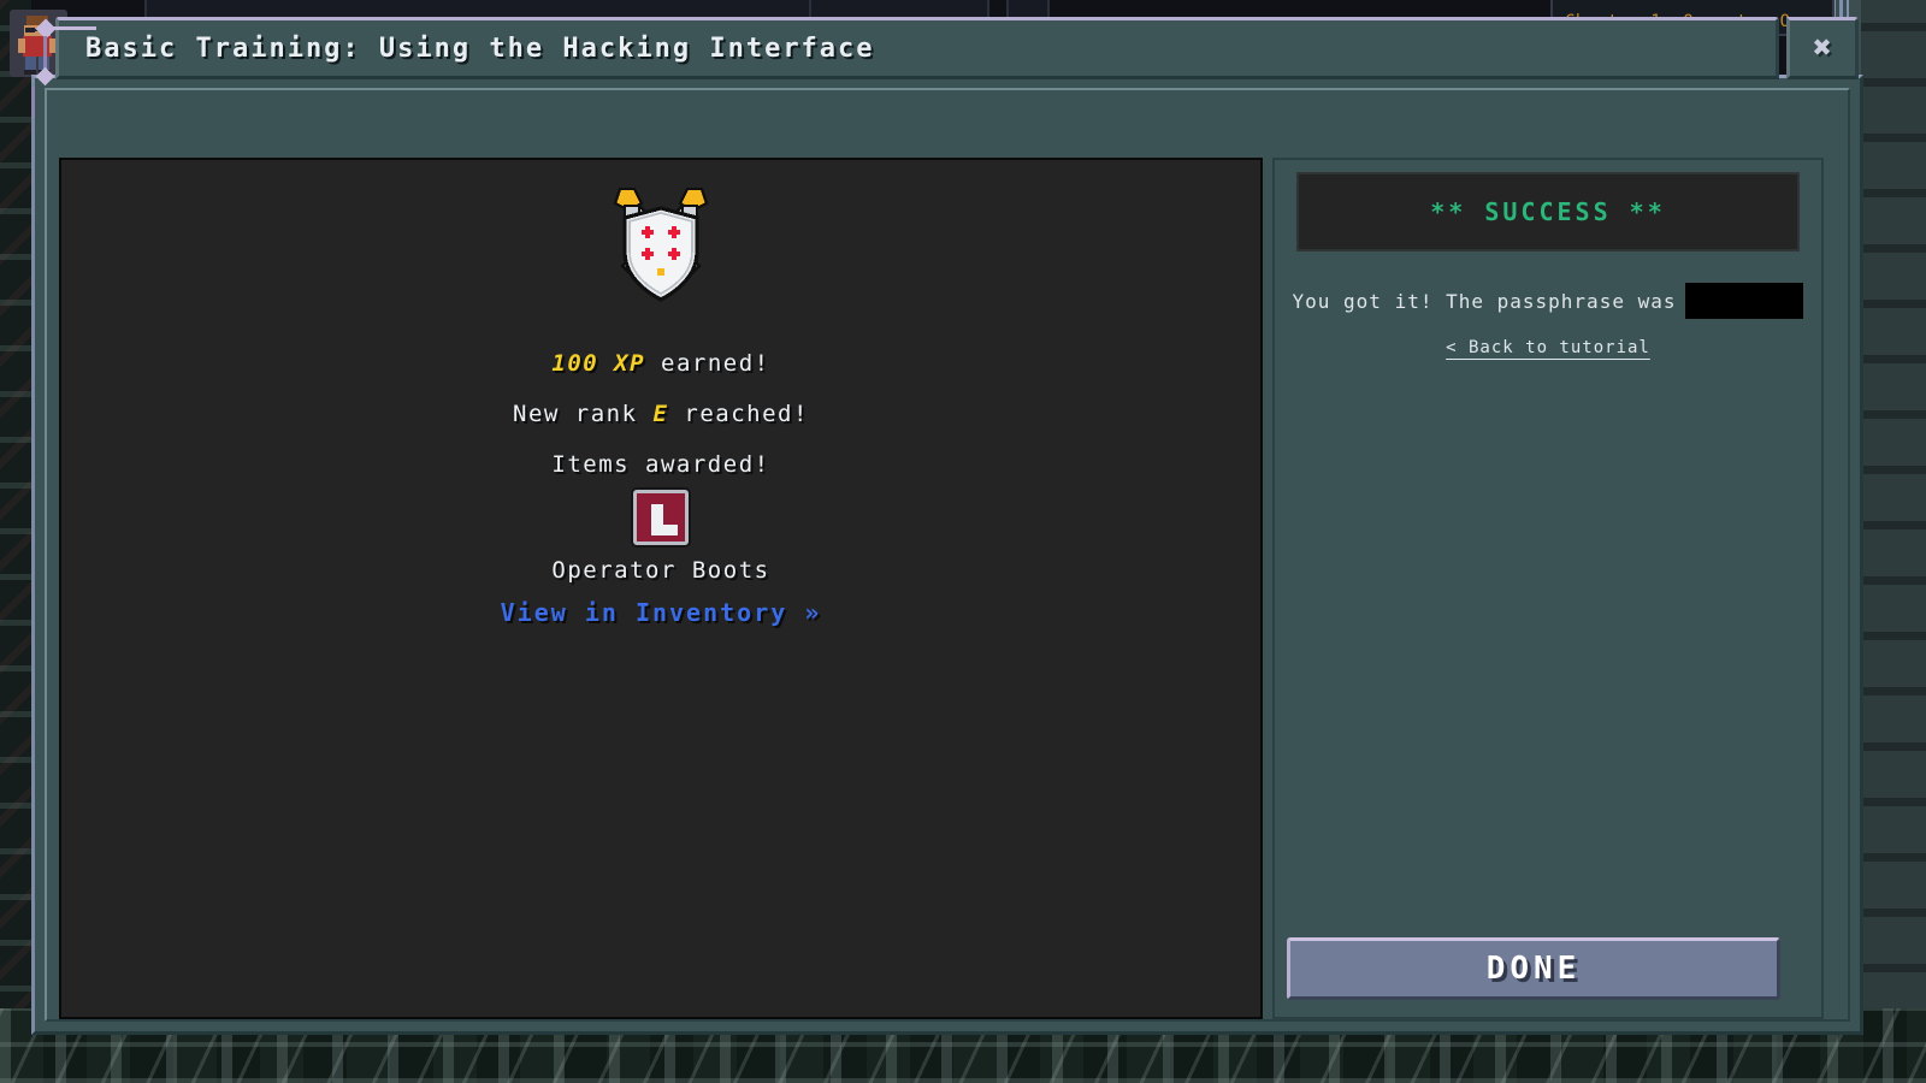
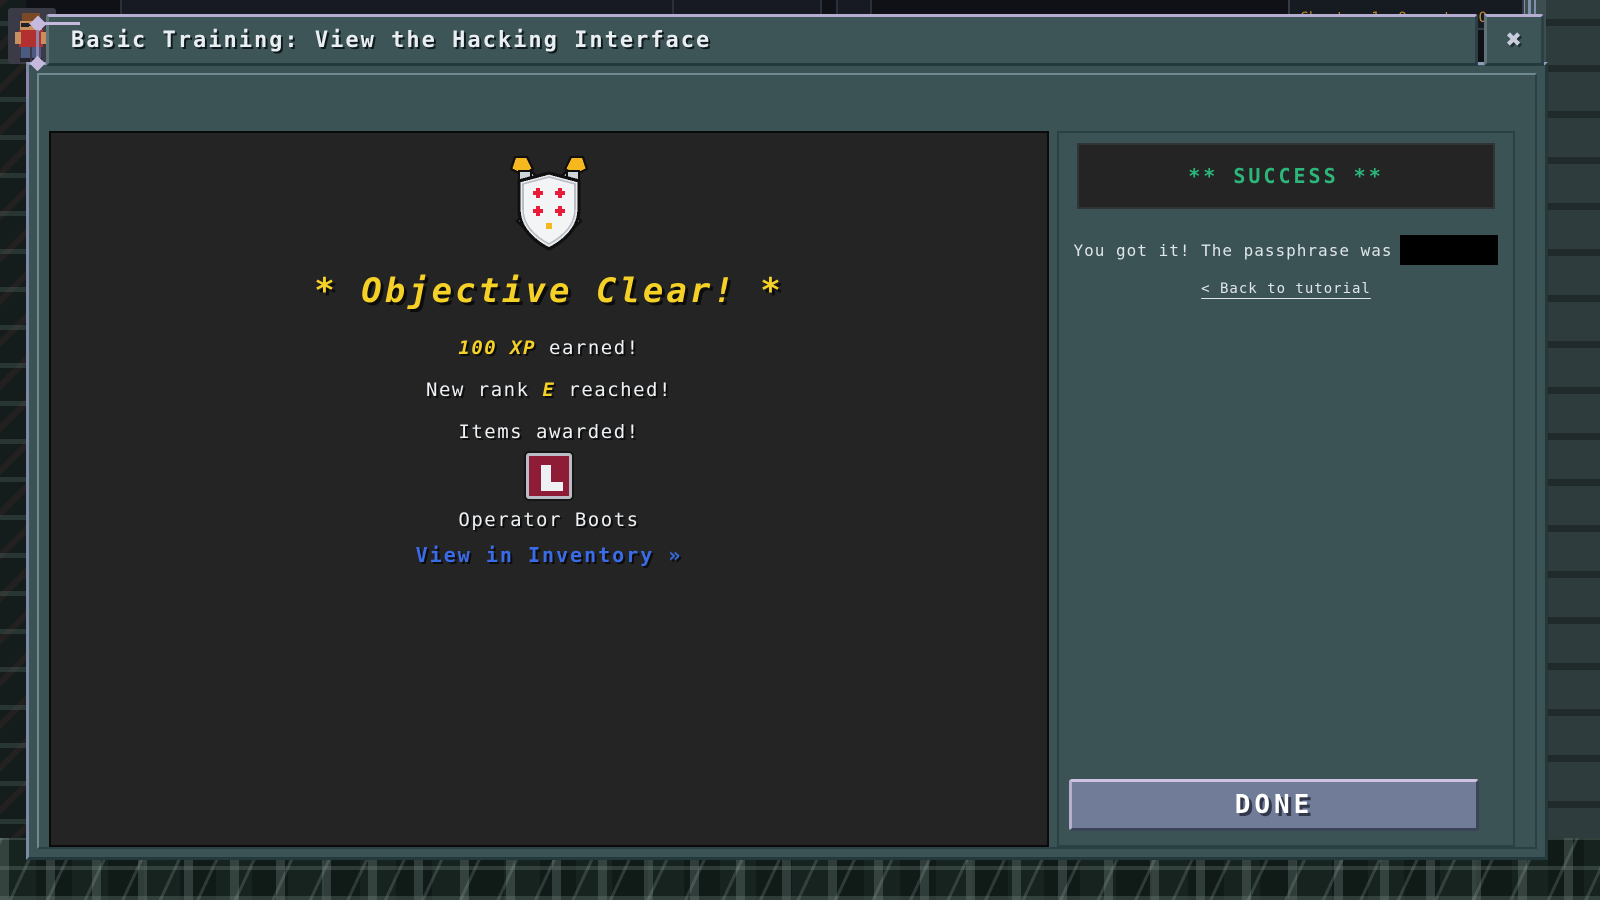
+ * Objective Clear! *
  100 XP earned!
  New rank E reached!
  Items awarded!
  Operator Boots
  View in Inventory »
  ** SUCCESS **
  You got it! The passphrase was
  < Back to tutorial
  DONE
- Basic Training: Using the Hacking Interface
+ Basic Training: View the Hacking Interface
  ✖
